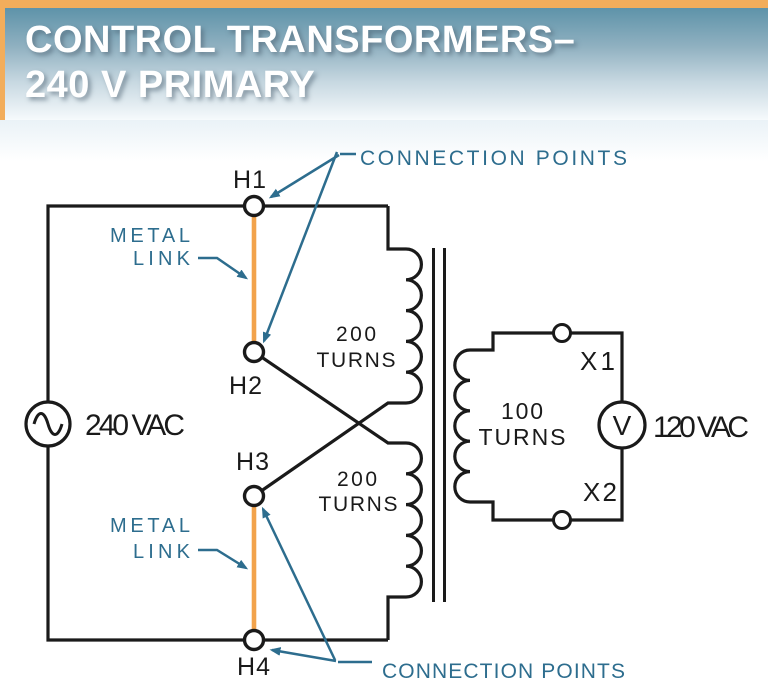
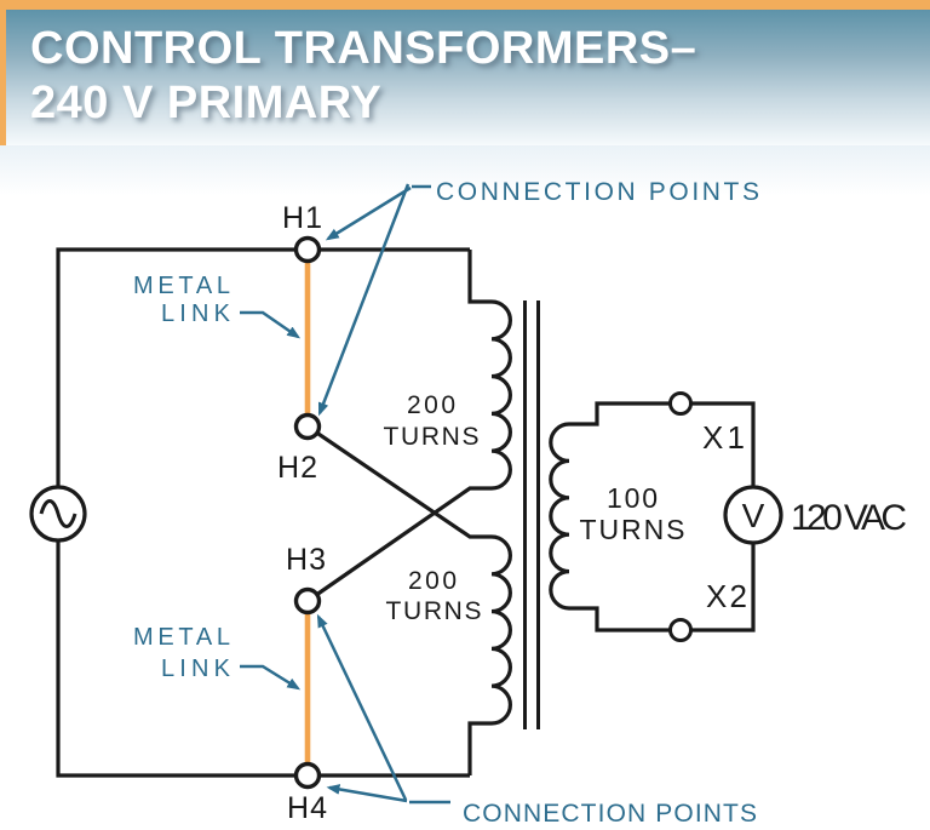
  CONTROL TRANSFORMERS–
  240 V PRIMARY
  V
  H1
  H2
  H3
  H4
  X1
  X2
- 240 VAC
  120 VAC
  200
  TURNS
  200
  TURNS
  100
  TURNS
  CONNECTION POINTS
  CONNECTION POINTS
  METAL
  LINK
  METAL
  LINK
